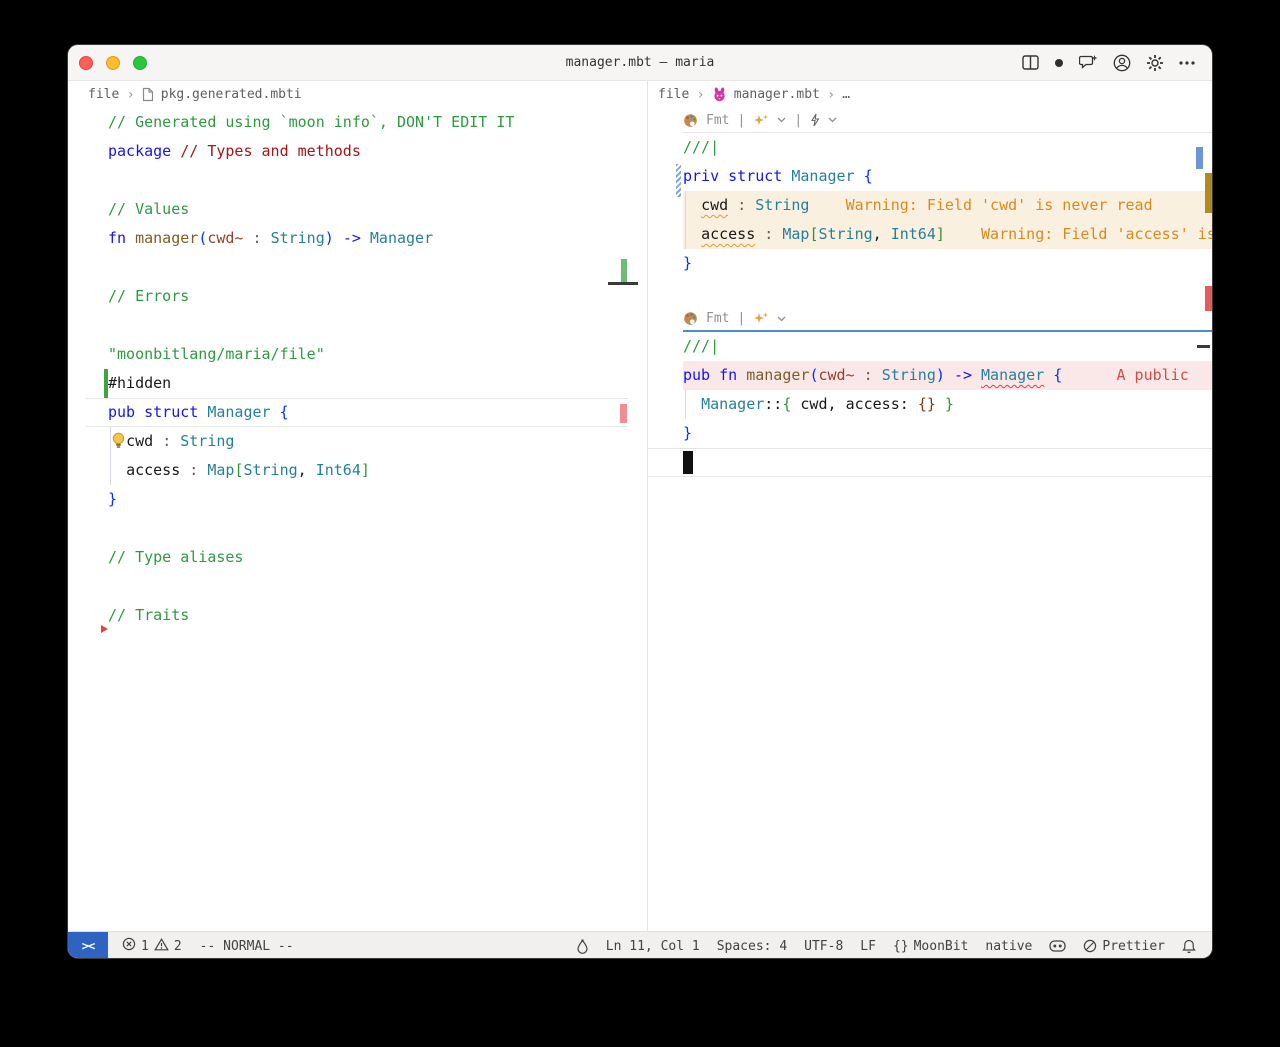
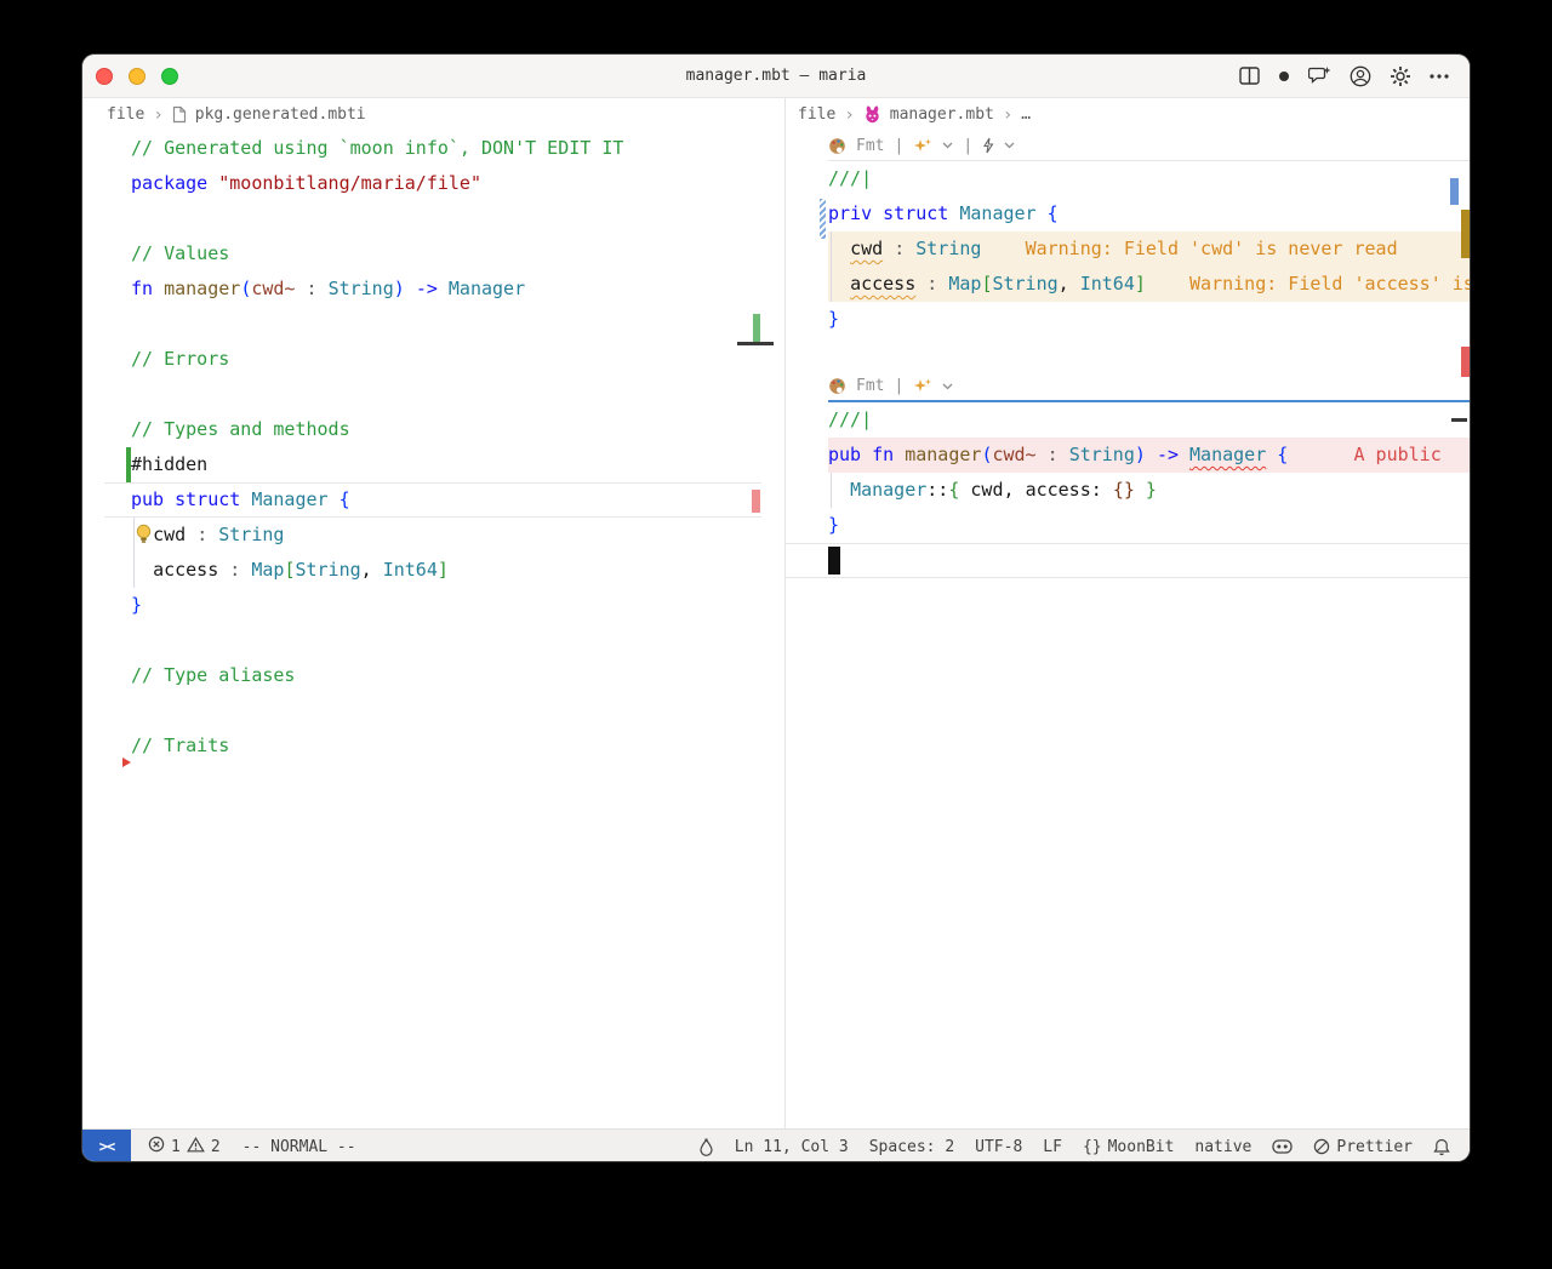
  manager.mbt — maria
  file
  ›
  pkg.generated.mbti
  // Generated using `moon info`, DON'T EDIT IT
- package // Types and methods
+ package "moonbitlang/maria/file"
  // Values
  fn manager(cwd~ : String) -> Manager
  // Errors
- "moonbitlang/maria/file"
+ // Types and methods
  #hidden
  pub struct Manager {
  cwd : String
  access : Map[String, Int64]
  }
  // Type aliases
  // Traits
  file
  ›
  manager.mbt
  ›
  …
  Fmt
  |
  |
  ///|
  priv struct Manager {
  cwd : String Warning: Field 'cwd' is never read
  access : Map[String, Int64] Warning: Field 'access' is
  }
  Fmt
  |
  ///|
  pub fn manager(cwd~ : String) -> Manager { A public
  Manager::{ cwd, access: {} }
  }
  ><
  1
  2
  -- NORMAL --
- Ln 11, Col 1
+ Ln 11, Col 3
- Spaces: 4
+ Spaces: 2
  UTF-8
  LF
  {}
  MoonBit
  native
  Prettier
